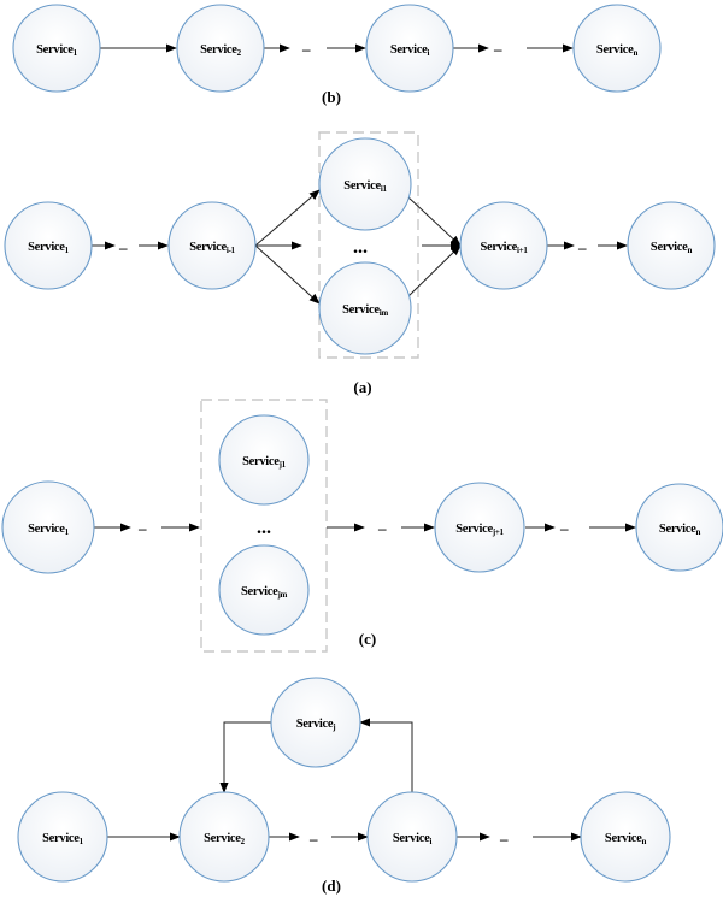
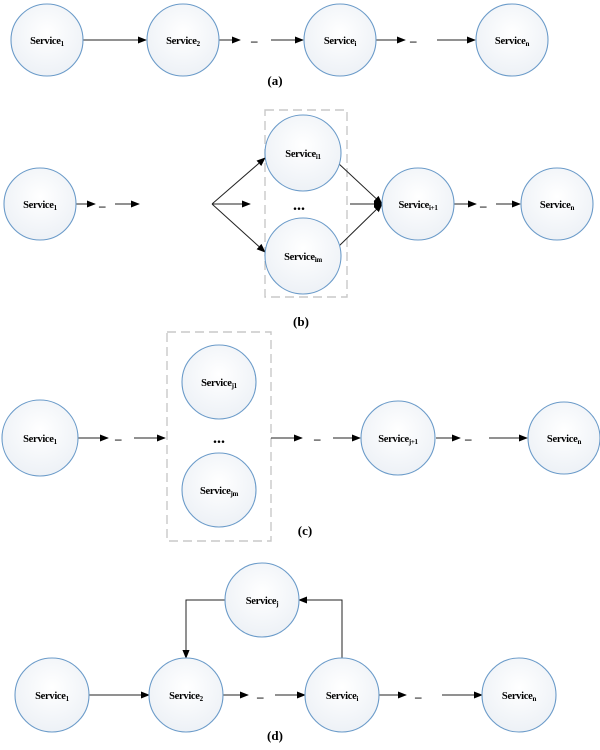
  –
  –
  Service1
  Service2
  Servicei
  Servicen
- (b)
+ (a)
  –
  ...
  –
  Service1
- Servicei-1
  Servicei1
  Serviceim
  Servicei+1
  Servicen
- (a)
+ (b)
  –
  ...
  –
  –
  Service1
  Servicej1
  Servicejm
  Servicej+1
  Servicen
  (c)
  –
  –
  Service1
  Service2
  Servicej
  Servicei
  Servicen
  (d)
